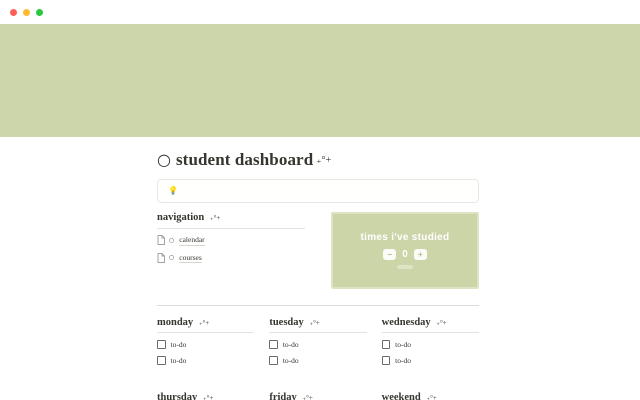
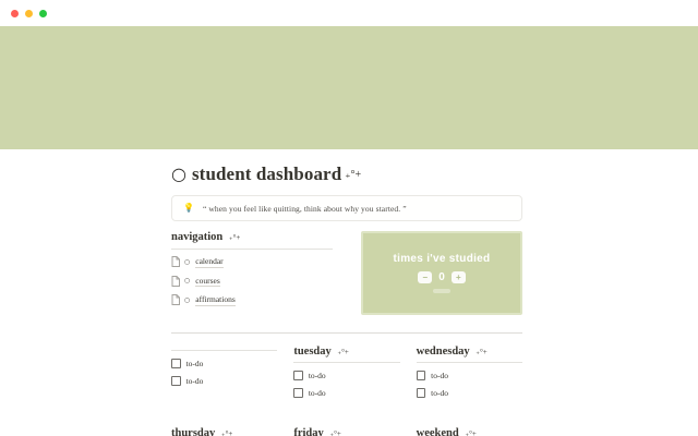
  ○
  student dashboard
  ₊°+
  💡
+ “ when you feel like quitting, think about why you started. ”
  navigation ₊°+
  calendar
  courses
+ affirmations
  times i've studied
  −
  0
  +
- monday ₊°+
  to-do
  to-do
  tuesday ₊°+
  to-do
  to-do
  wednesday ₊°+
  to-do
  to-do
  thursday ₊°+
  friday ₊°+
  weekend ₊°+
